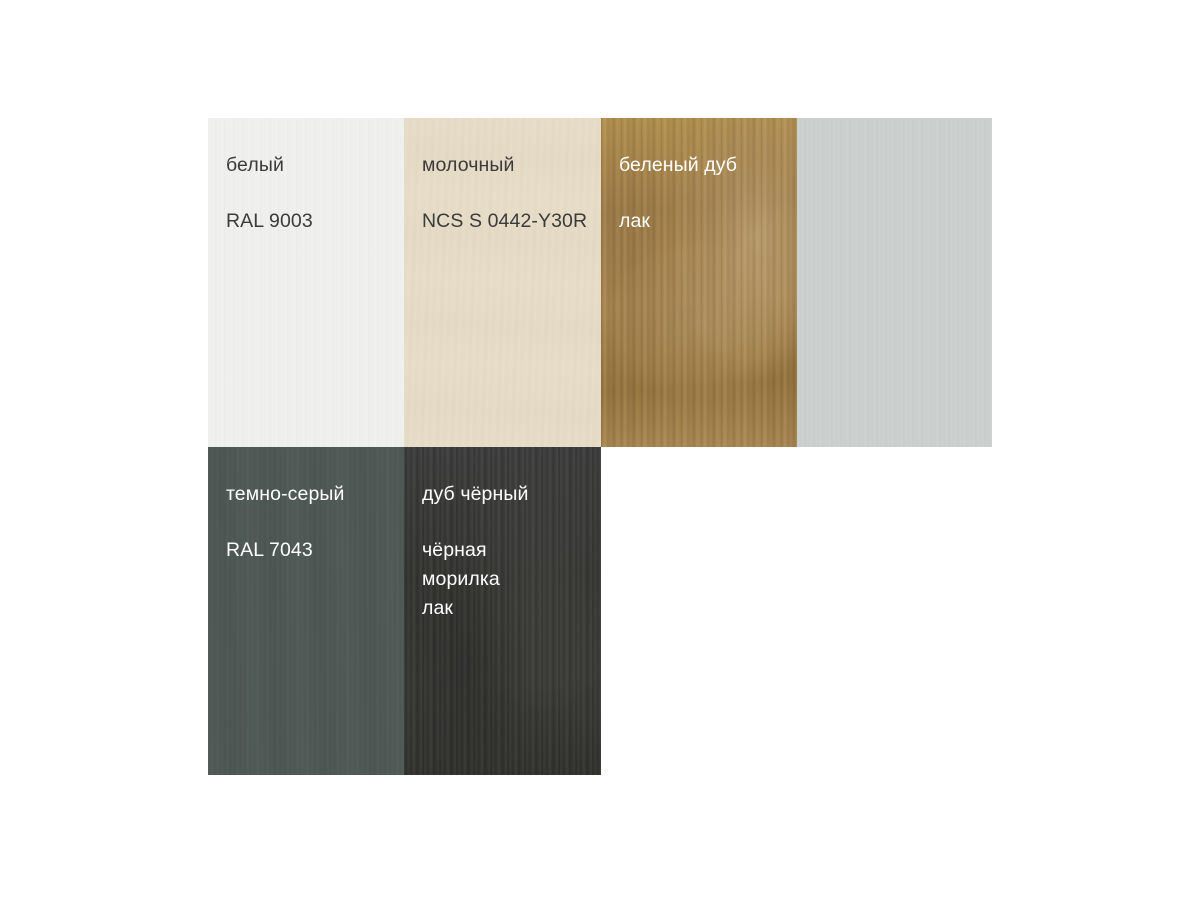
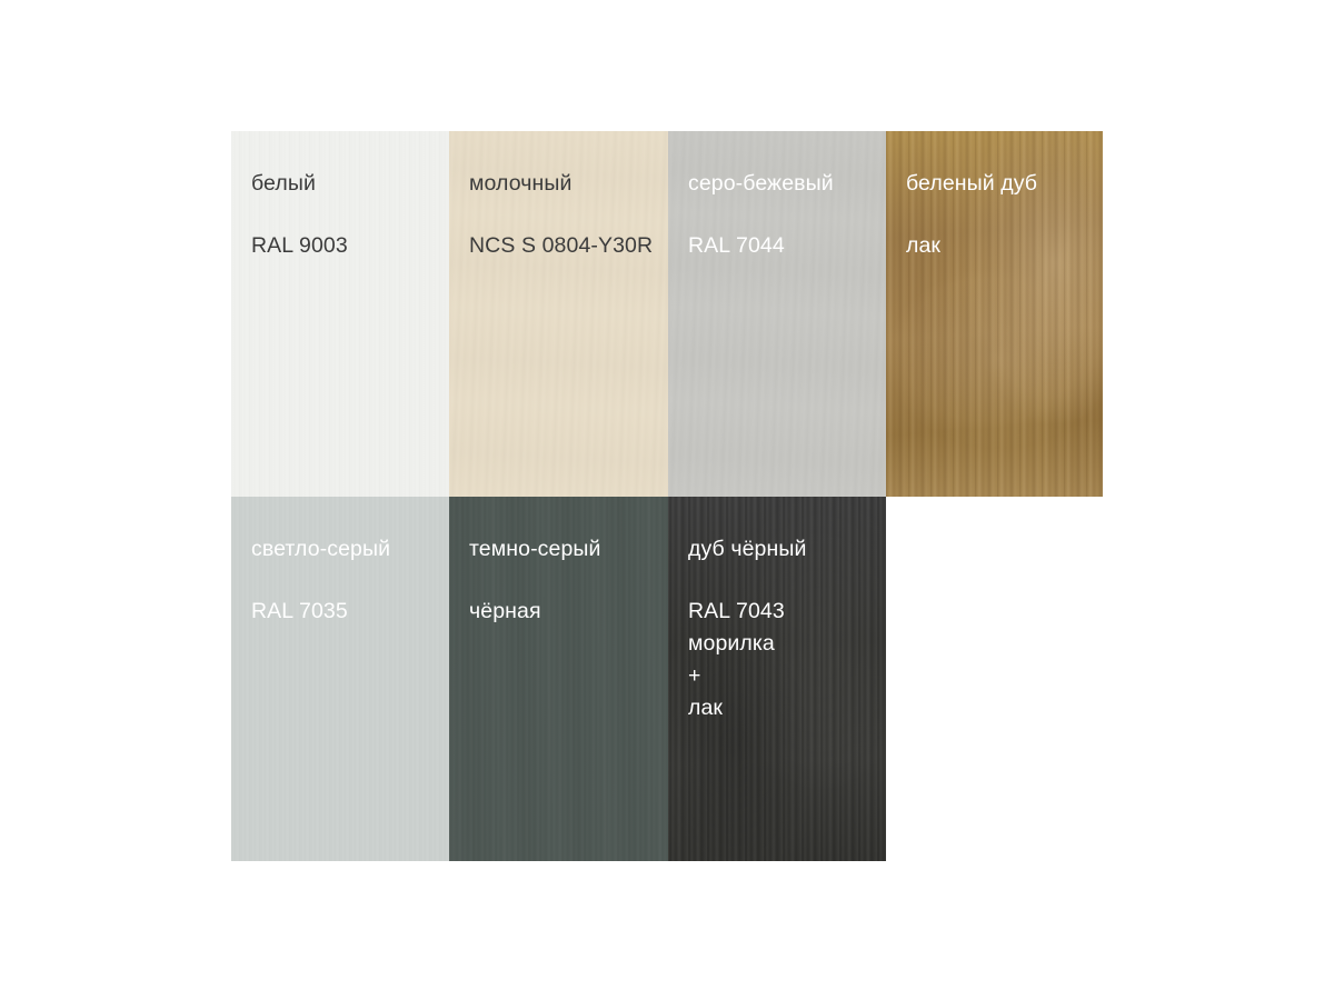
  белый
  RAL 9003
  молочный
- NCS S 0442-Y30R
+ NCS S 0804-Y30R
+ серо-бежевый
+ RAL 7044
  беленый дуб
  лак
+ светло-серый
+ RAL 7035
  темно-серый
- RAL 7043
+ чёрная
  дуб чёрный
- чёрная
+ RAL 7043
  морилка
+ +
  лак
